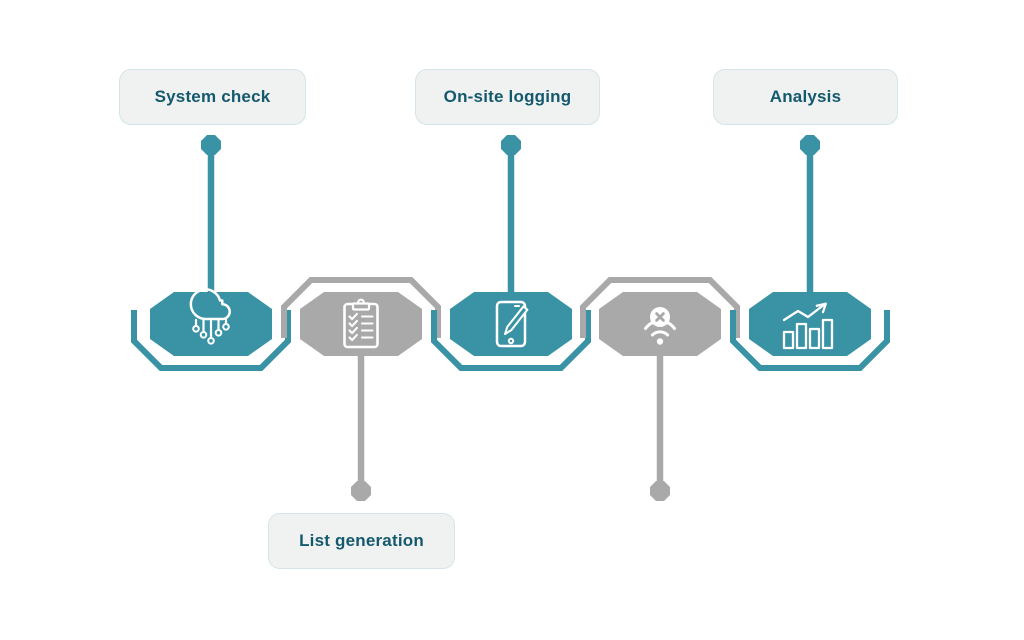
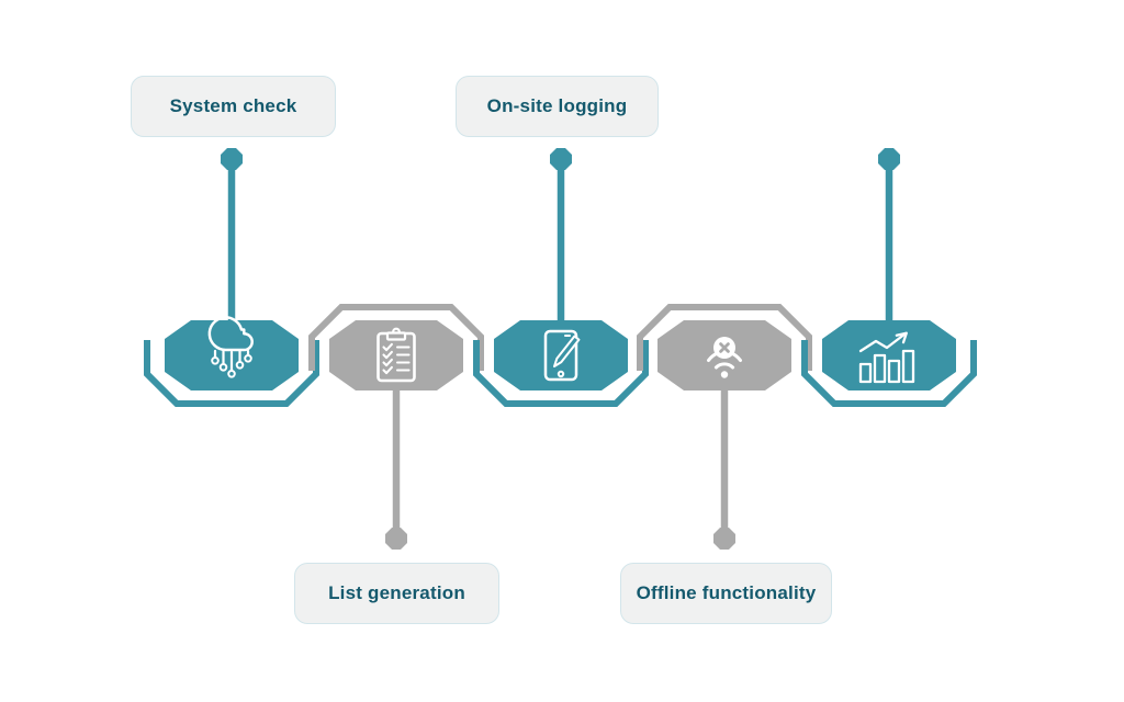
  System check
  On-site logging
- Analysis
  List generation
+ Offline functionality
